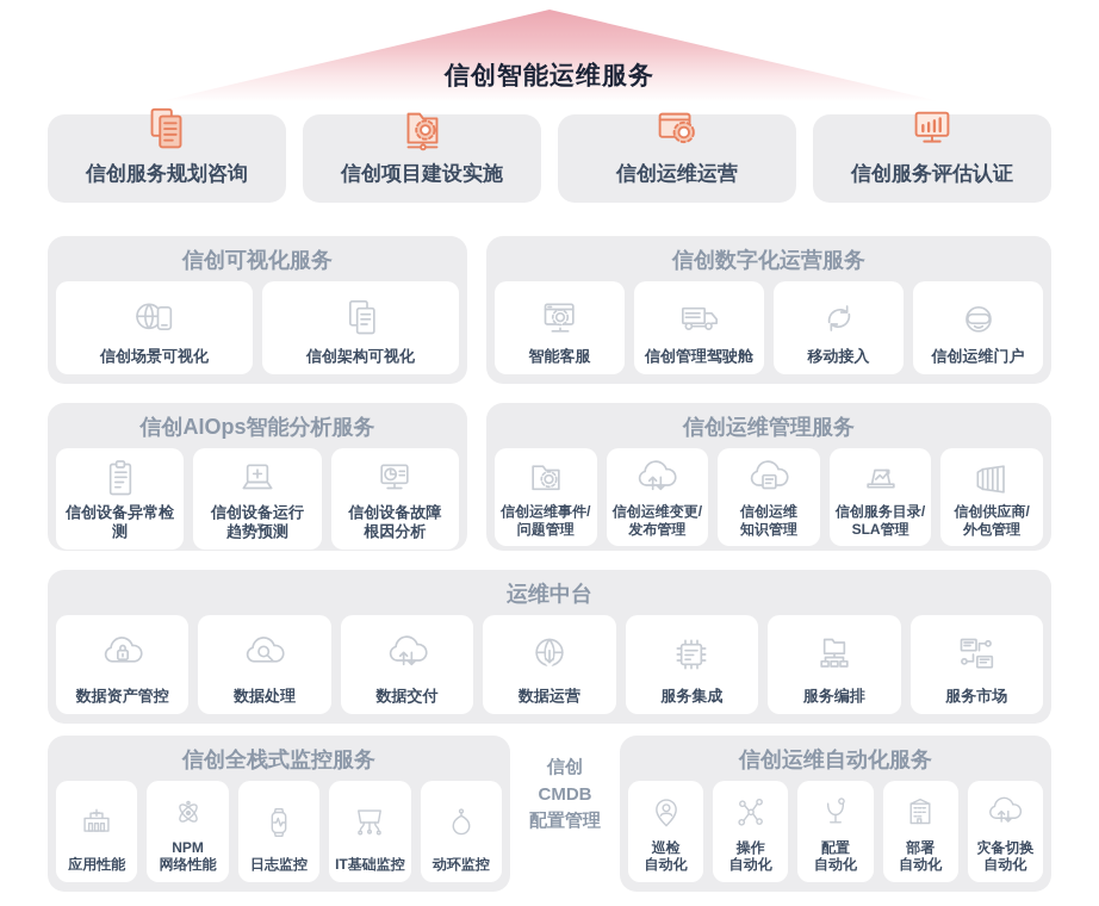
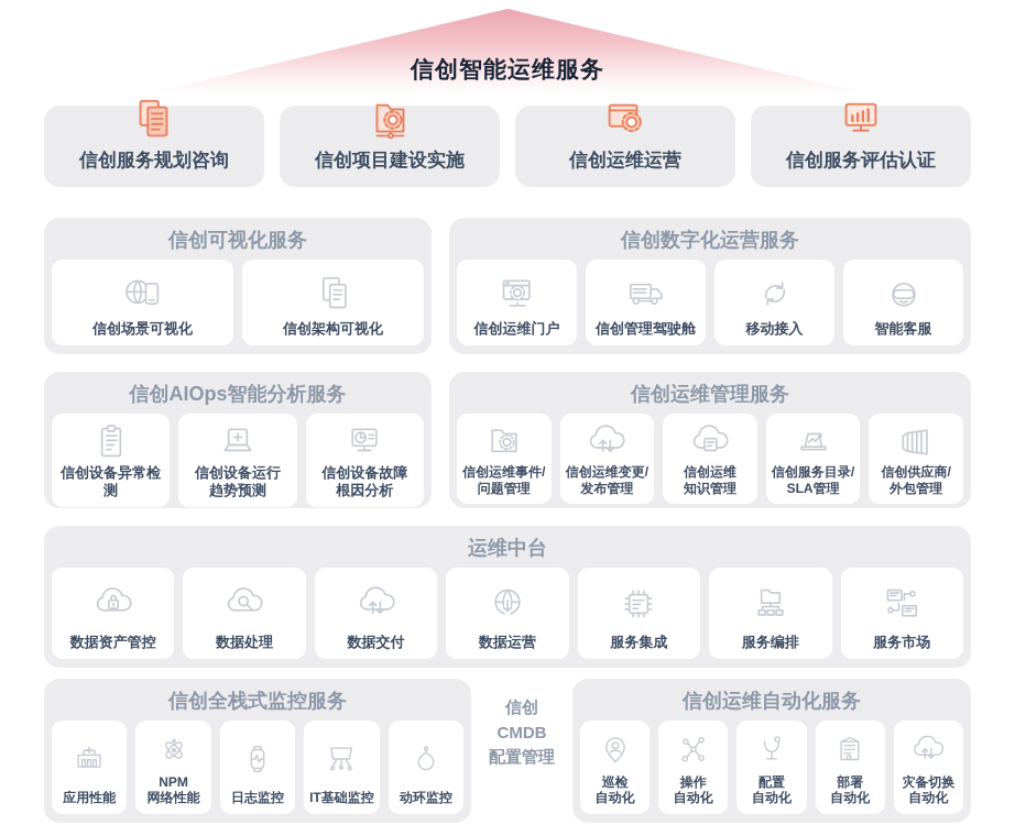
  信创智能运维服务
  信创服务规划咨询
  信创项目建设实施
  信创运维运营
  信创服务评估认证
  信创可视化服务
  信创场景可视化
  信创架构可视化
  信创数字化运营服务
- 智能客服
+ 信创运维门户
  信创管理驾驶舱
  移动接入
- 信创运维门户
+ 智能客服
  信创AIOps智能分析服务
  信创设备异常检测
  信创设备运行
  趋势预测
  信创设备故障
  根因分析
  信创运维管理服务
  信创运维事件/
  问题管理
  信创运维变更/
  发布管理
  信创运维
  知识管理
  信创服务目录/
  SLA管理
  信创供应商/
  外包管理
  运维中台
  数据资产管控
  数据处理
  数据交付
  数据运营
  服务集成
  服务编排
  服务市场
  信创全栈式监控服务
  应用性能
  NPM
  网络性能
  日志监控
  IT基础监控
  动环监控
  信创
  CMDB
  配置管理
  信创运维自动化服务
  巡检
  自动化
  操作
  自动化
  配置
  自动化
  部署
  自动化
  灾备切换
  自动化
